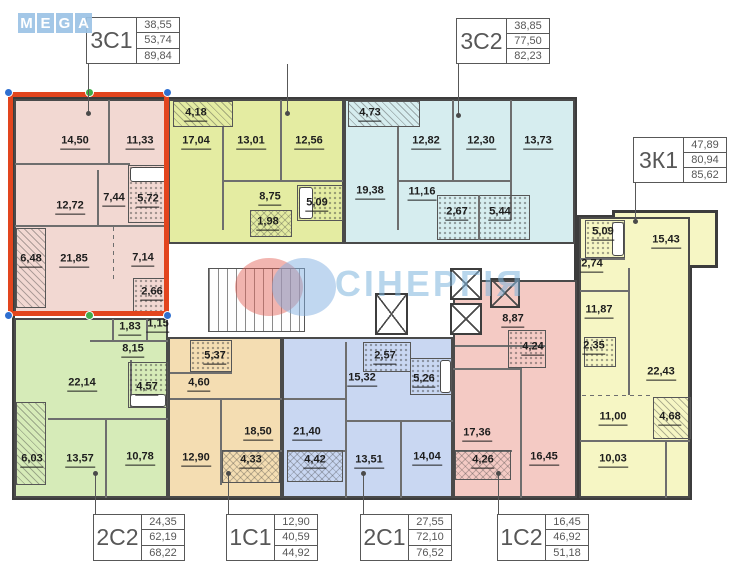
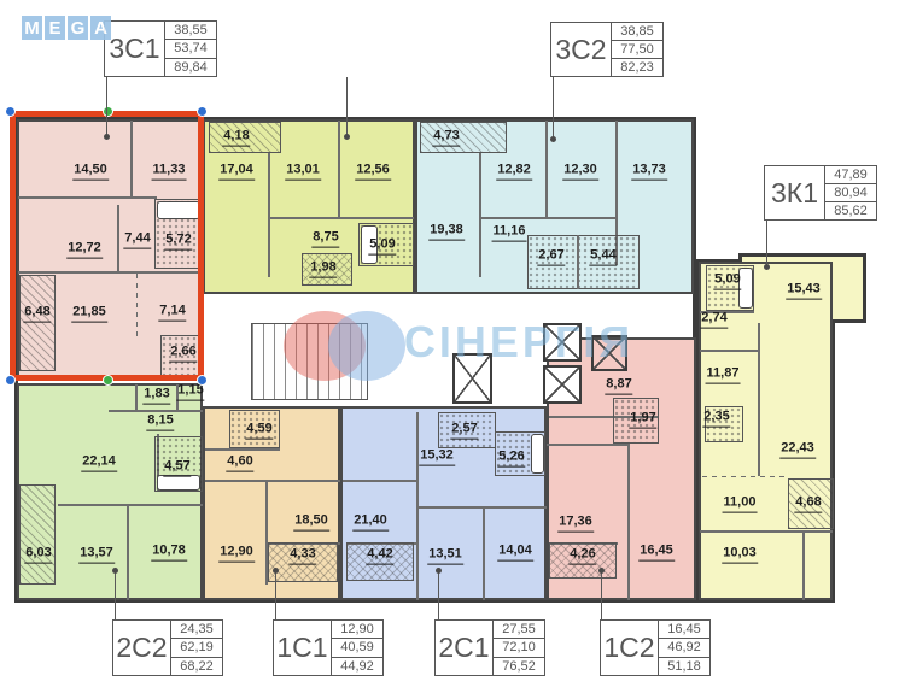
  M
  E
  G
  A
  14,50
  11,33
  12,72
  7,44
  5,72
  6,48
  21,85
  7,14
  2,66
  4,18
  17,04
  13,01
  12,56
  8,75
  1,98
  5,09
  4,73
  12,82
  12,30
  13,73
  19,38
  11,16
  2,67
  5,44
  5,09
  2,74
  15,43
  11,87
  2,35
  22,43
  11,00
  4,68
  10,03
  1,83
  1,15
  8,15
  22,14
  4,57
  6,03
  13,57
  10,78
- 5,37
+ 4,59
  4,60
  18,50
  12,90
  4,33
  2,57
  15,32
  5,26
  21,40
  4,42
  13,51
  14,04
  8,87
- 4,24
+ 1,97
  17,36
  4,26
  16,45
  СІНЕРГІЯ
  3С1
  38,55
  53,74
  89,84
  3С2
  38,85
  77,50
  82,23
  3К1
  47,89
  80,94
  85,62
  2С2
  24,35
  62,19
  68,22
  1С1
  12,90
  40,59
  44,92
  2С1
  27,55
  72,10
  76,52
  1С2
  16,45
  46,92
  51,18
